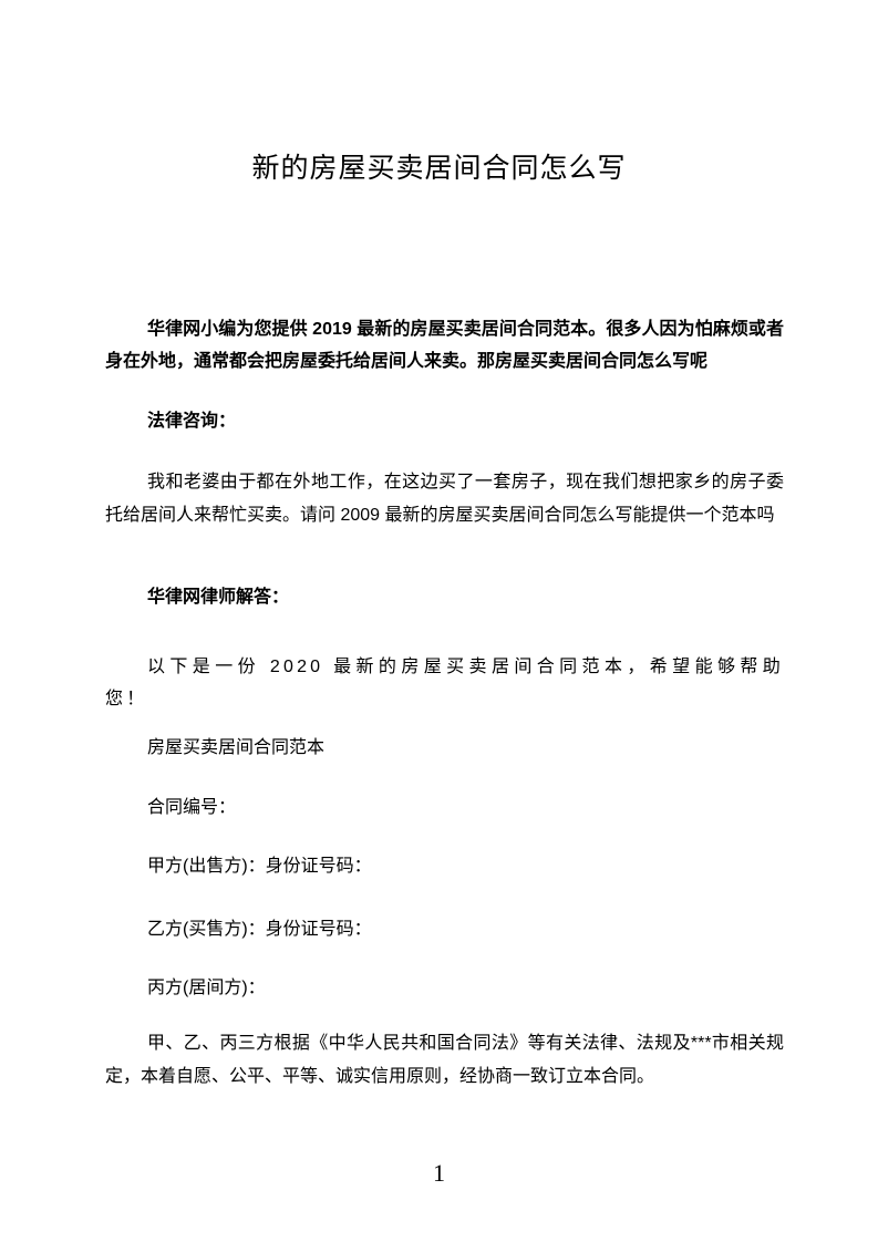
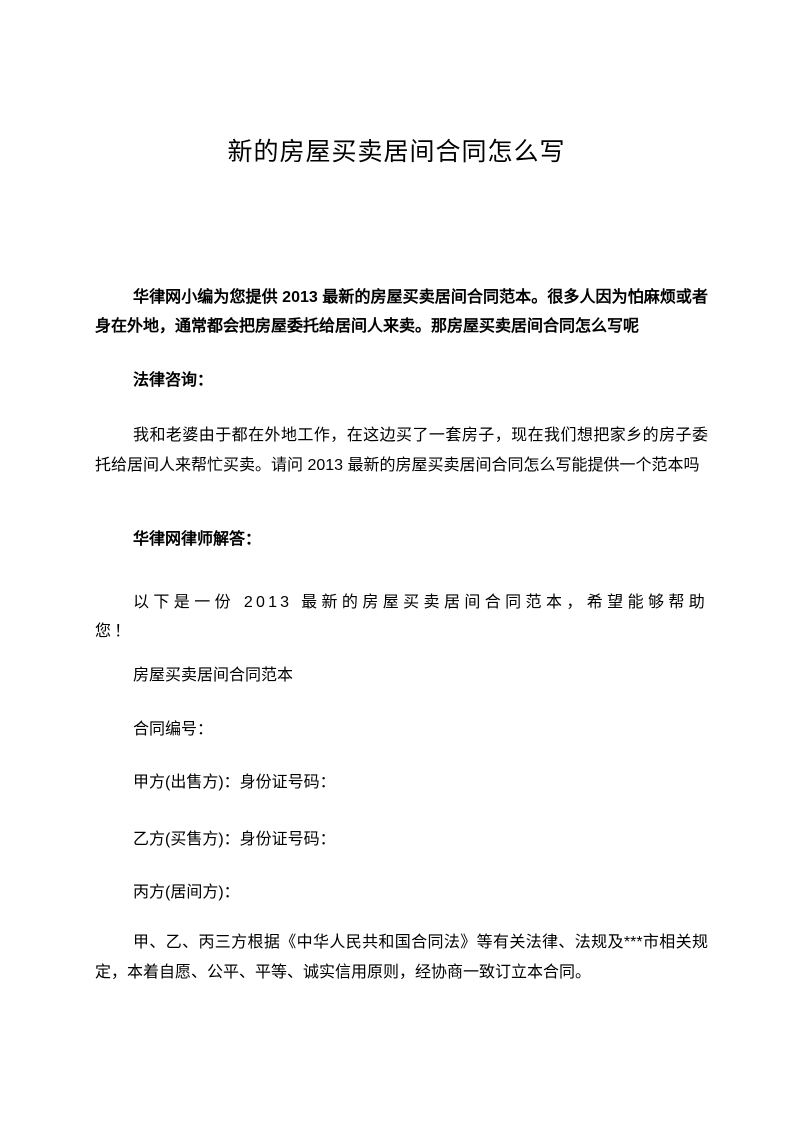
  新的房屋买卖居间合同怎么写
- 华律网小编为您提供 2019 最新的房屋买卖居间合同范本。很多人因为怕麻烦或者身在外地，通常都会把房屋委托给居间人来卖。那房屋买卖居间合同怎么写呢
+ 华律网小编为您提供 2013 最新的房屋买卖居间合同范本。很多人因为怕麻烦或者身在外地，通常都会把房屋委托给居间人来卖。那房屋买卖居间合同怎么写呢
  法律咨询：
- 我和老婆由于都在外地工作，在这边买了一套房子，现在我们想把家乡的房子委托给居间人来帮忙买卖。请问 2009 最新的房屋买卖居间合同怎么写能提供一个范本吗
+ 我和老婆由于都在外地工作，在这边买了一套房子，现在我们想把家乡的房子委托给居间人来帮忙买卖。请问 2013 最新的房屋买卖居间合同怎么写能提供一个范本吗
  华律网律师解答：
- 以下是一份 2020 最新的房屋买卖居间合同范本，希望能够帮助您！
+ 以下是一份 2013 最新的房屋买卖居间合同范本，希望能够帮助您！
  房屋买卖居间合同范本
  合同编号：
  甲方(出售方)：身份证号码：
  乙方(买售方)：身份证号码：
  丙方(居间方)：
  甲、乙、丙三方根据《中华人民共和国合同法》等有关法律、法规及***市相关规定，本着自愿、公平、平等、诚实信用原则，经协商一致订立本合同。
- 1
